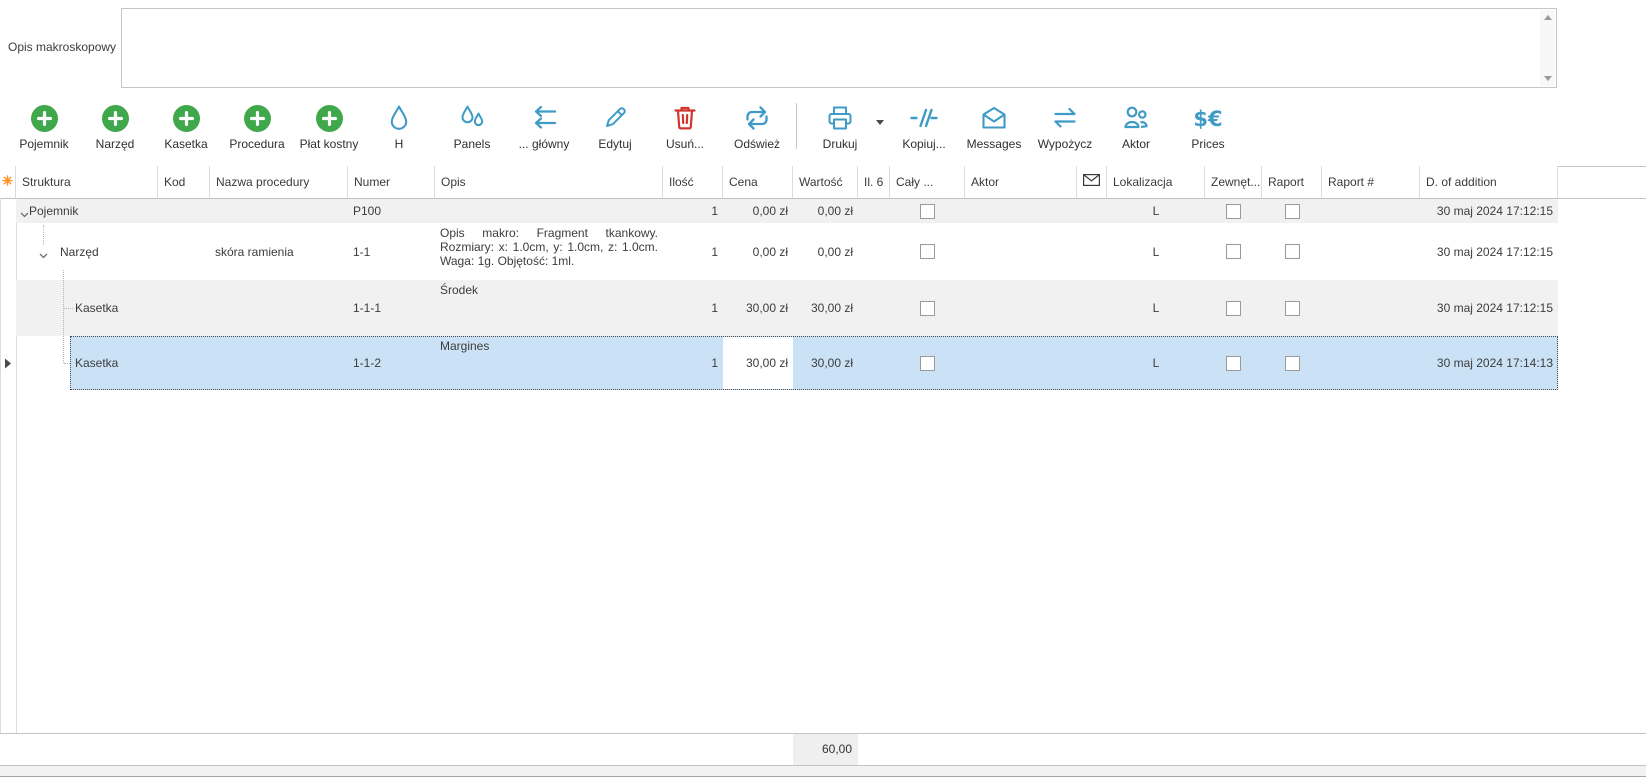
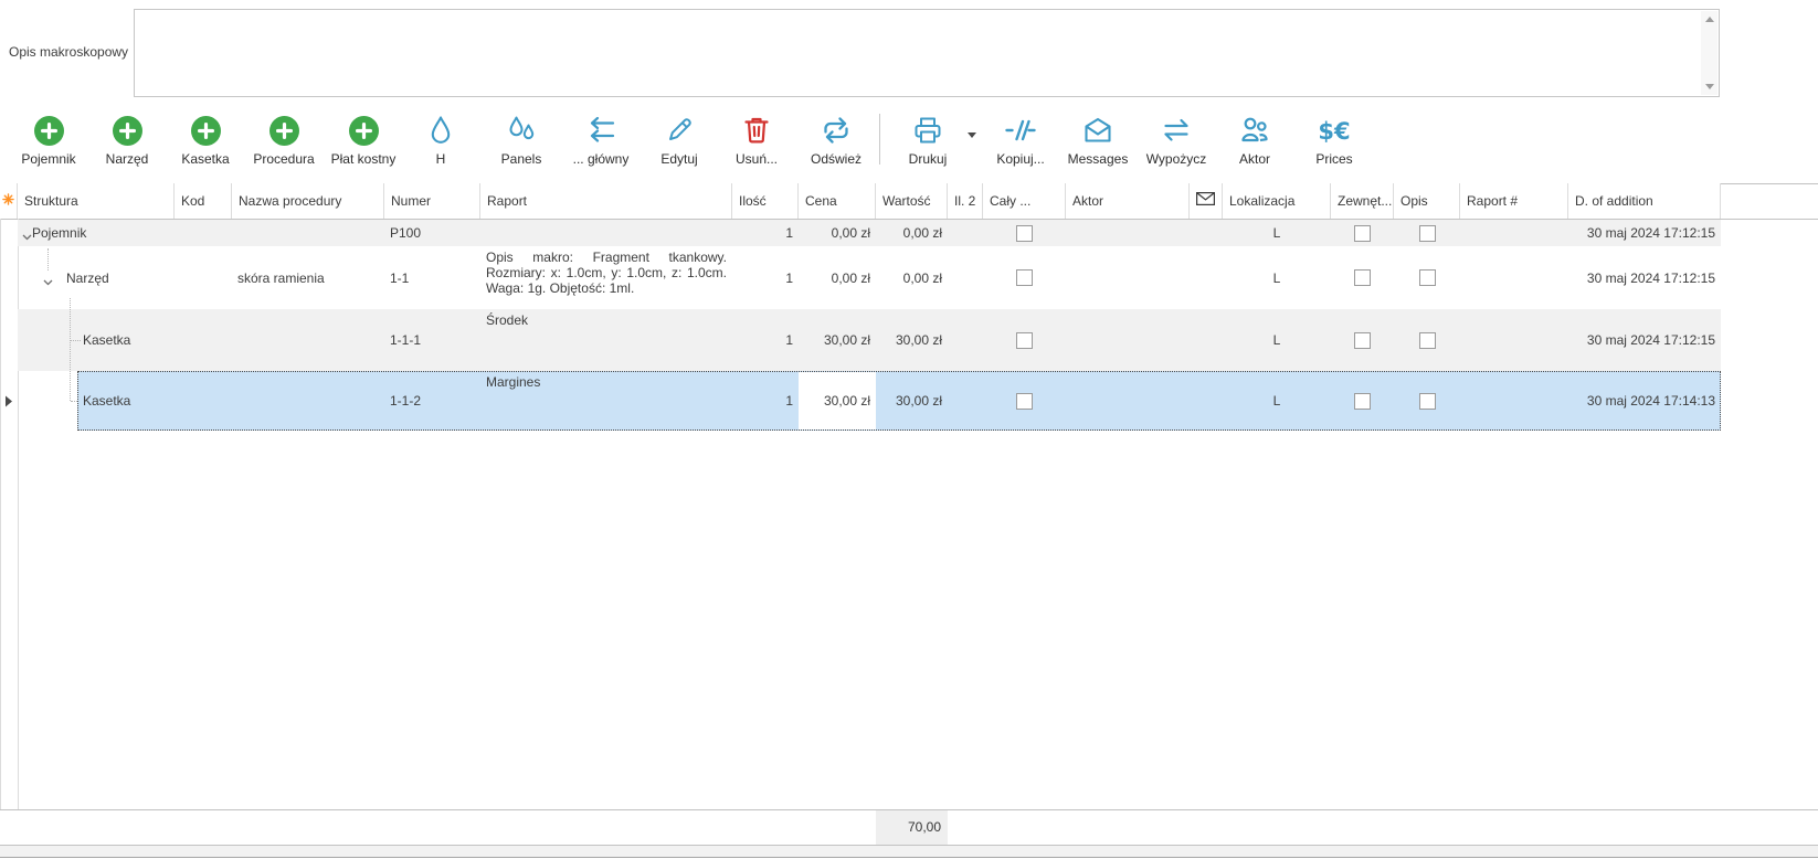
  Opis makroskopowy
  Pojemnik
  Narzęd
  Kasetka
  Procedura
  Płat kostny
  H
  Panels
  ... główny
  Edytuj
  Usuń...
  Odśwież
  Drukuj
  Kopiuj...
  Messages
  Wypożycz
  Aktor
  $€
  Prices
- 60,00
+ 70,00
  Struktura
  Kod
  Nazwa procedury
  Numer
- Opis
+ Raport
  Ilość
  Cena
  Wartość
- Il. 6
+ Il. 2
  Cały ...
  Aktor
  Lokalizacja
  Zewnęt...
- Raport
+ Opis
  Raport #
  D. of addition
  Pojemnik
  P100
  1
  0,00 zł
  0,00 zł
  L
  30 maj 2024 17:12:15
  Narzęd
  skóra ramienia
  1-1
  Opis makro: Fragment tkankowy. Rozmiary: x: 1.0cm, y: 1.0cm, z: 1.0cm. Waga: 1g. Objętość: 1ml.
  1
  0,00 zł
  0,00 zł
  L
  30 maj 2024 17:12:15
  Kasetka
  1-1-1
  Środek
  1
  30,00 zł
  30,00 zł
  L
  30 maj 2024 17:12:15
  Kasetka
  1-1-2
  Margines
  1
  30,00 zł
  30,00 zł
  L
  30 maj 2024 17:14:13
